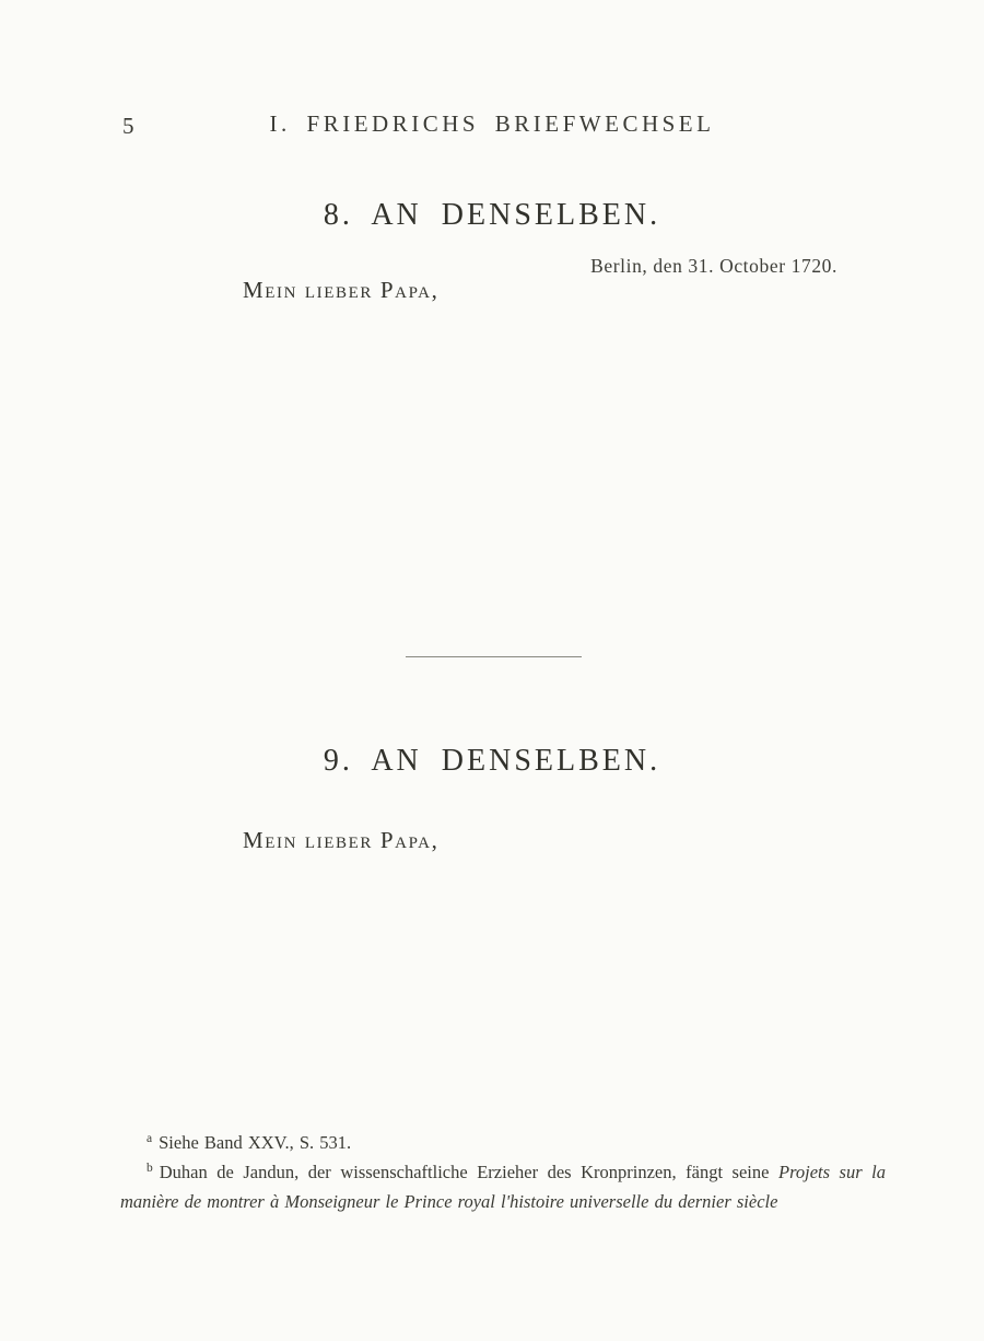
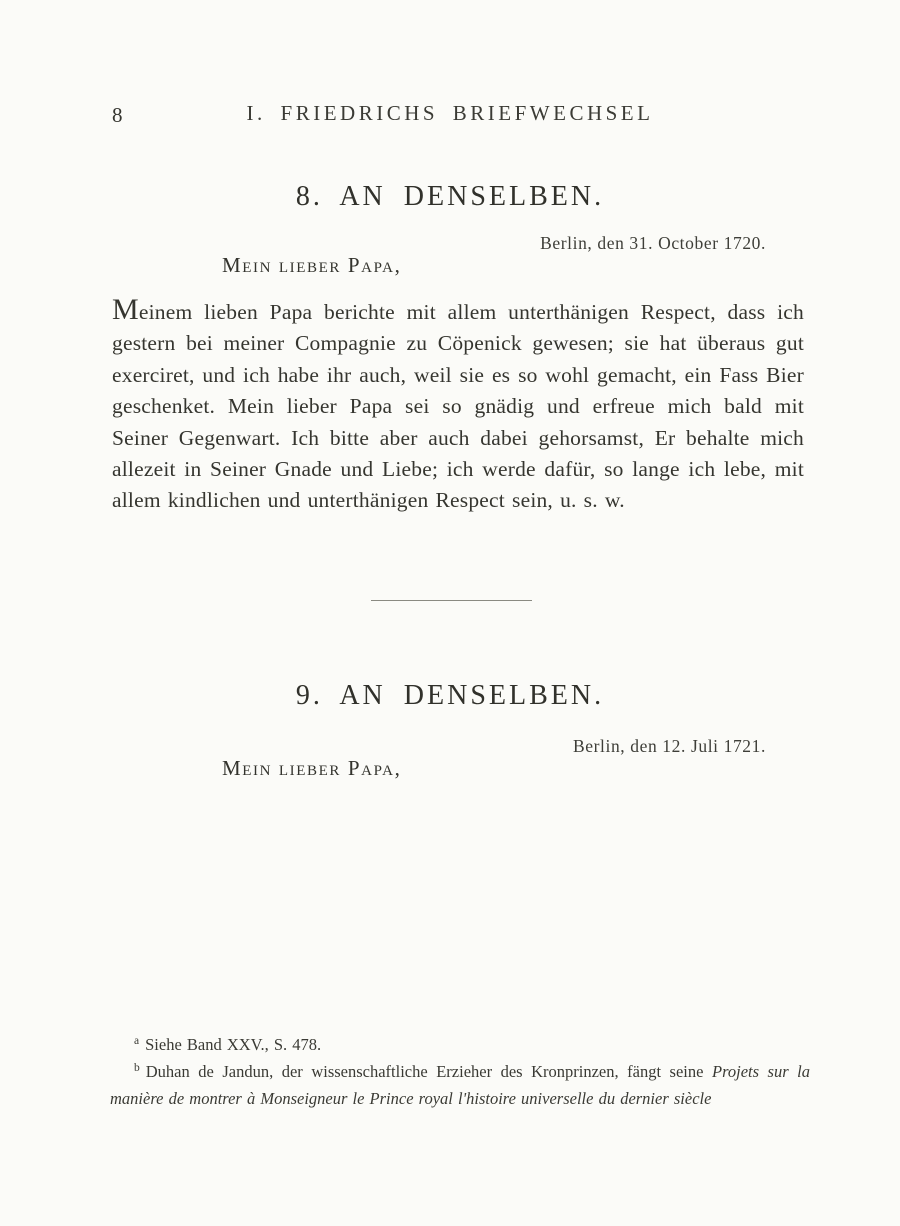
- 5
+ 8
  I. FRIEDRICHS BRIEFWECHSEL
  8. AN DENSELBEN.
  Berlin, den 31. October 1720.
  Mein lieber Papa,
+ Meinem lieben Papa berichte mit allem unterthänigen Respect, dass ich gestern bei meiner Compagnie zu Cöpenick gewesen; sie hat überaus gut exerciret, und ich habe ihr auch, weil sie es so wohl gemacht, ein Fass Bier geschenket. Mein lieber Papa sei so gnädig und erfreue mich bald mit Seiner Gegenwart. Ich bitte aber auch dabei gehorsamst, Er behalte mich allezeit in Seiner Gnade und Liebe; ich werde dafür, so lange ich lebe, mit allem kindlichen und unterthänigen Respect sein, u. s. w.
  9. AN DENSELBEN.
+ Berlin, den 12. Juli 1721.
  Mein lieber Papa,
- a Siehe Band XXV., S. 531.
+ a Siehe Band XXV., S. 478.
  b Duhan de Jandun, der wissenschaftliche Erzieher des Kronprinzen, fängt seine Projets sur la manière de montrer à Monseigneur le Prince royal l'histoire universelle du dernier siècle
